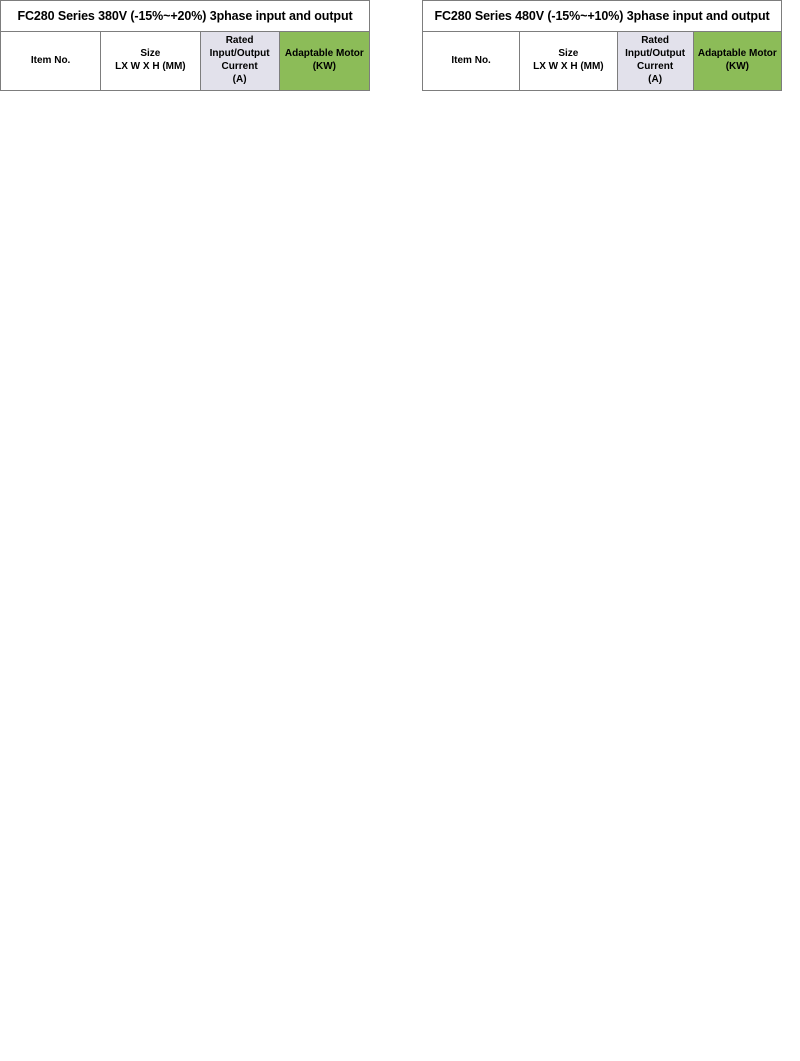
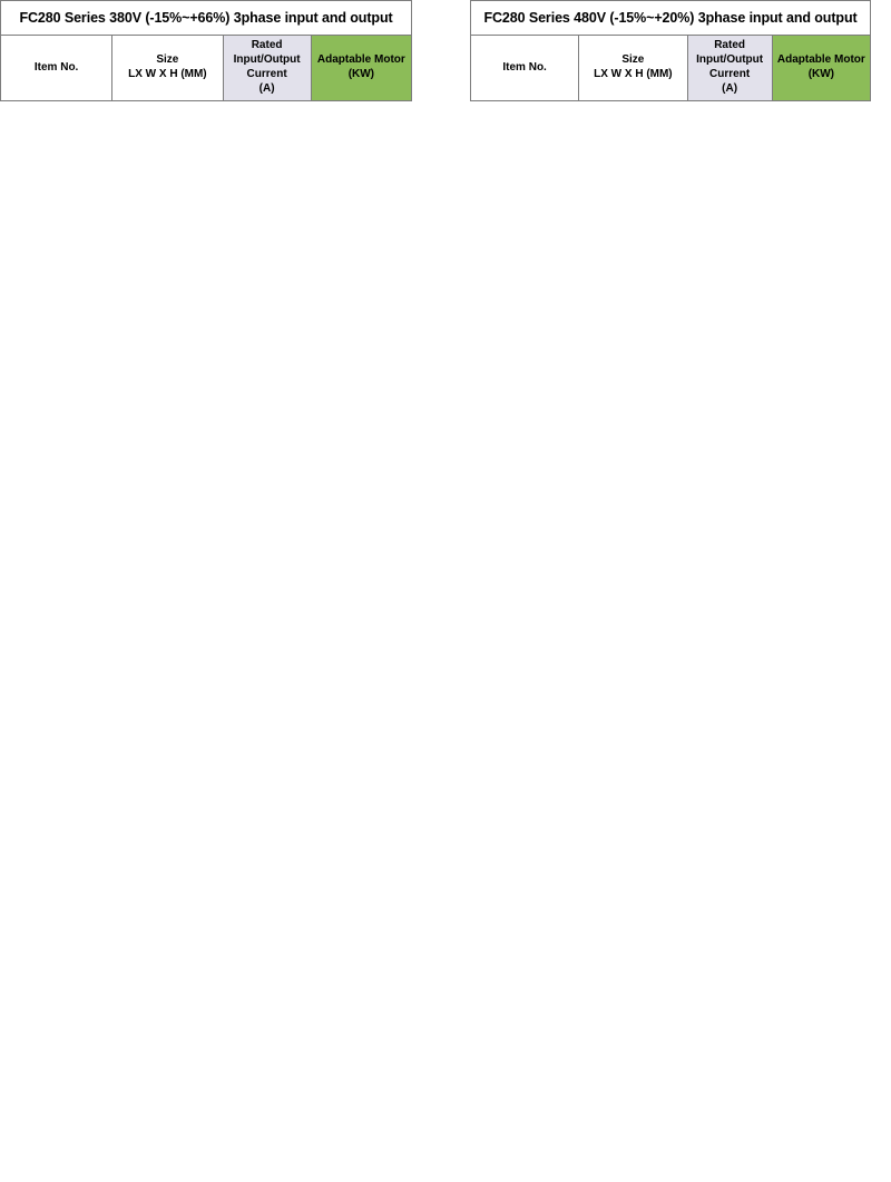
- FC280 Series 380V (-15%~+20%) 3phase input and output
+ FC280 Series 380V (-15%~+66%) 3phase input and output
  Item No.	Size LX W X H (MM)	Rated Input/Output Current (A)	Adaptable Motor (KW)
- FC280 Series 480V (-15%~+10%) 3phase input and output
+ FC280 Series 480V (-15%~+20%) 3phase input and output
  Item No.	Size LX W X H (MM)	Rated Input/Output Current (A)	Adaptable Motor (KW)
